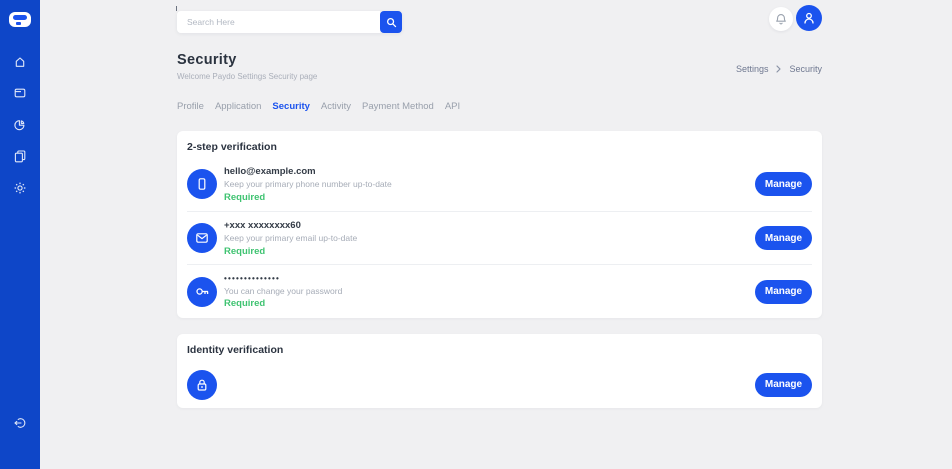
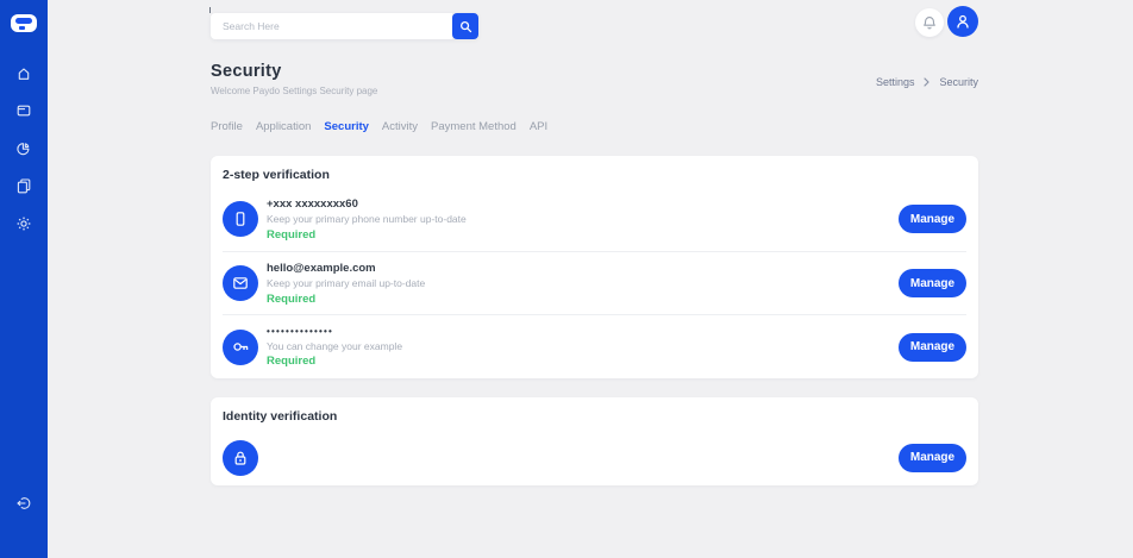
  Search Here
  Security
  Welcome Paydo Settings Security page
  Settings
  Security
  Profile
  Application
  Security
  Activity
  Payment Method
  API
  2-step verification
- hello@example.com
+ +xxx xxxxxxxx60
  Keep your primary phone number up-to-date
  Required
  Manage
- +xxx xxxxxxxx60
+ hello@example.com
  Keep your primary email up-to-date
  Required
  Manage
  ••••••••••••••
- You can change your password
+ You can change your example
  Required
  Manage
  Identity verification
  Manage
